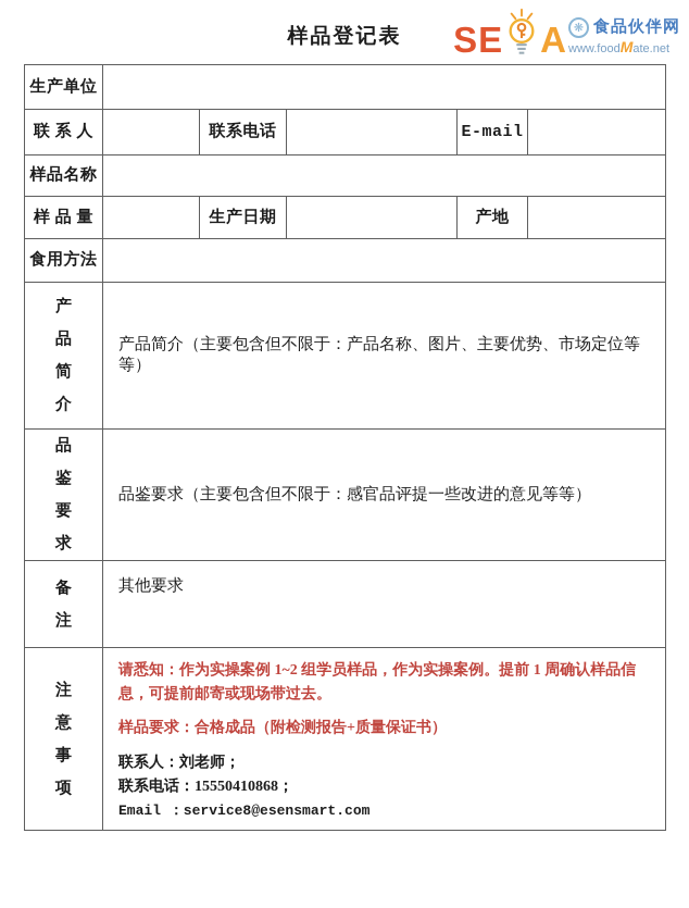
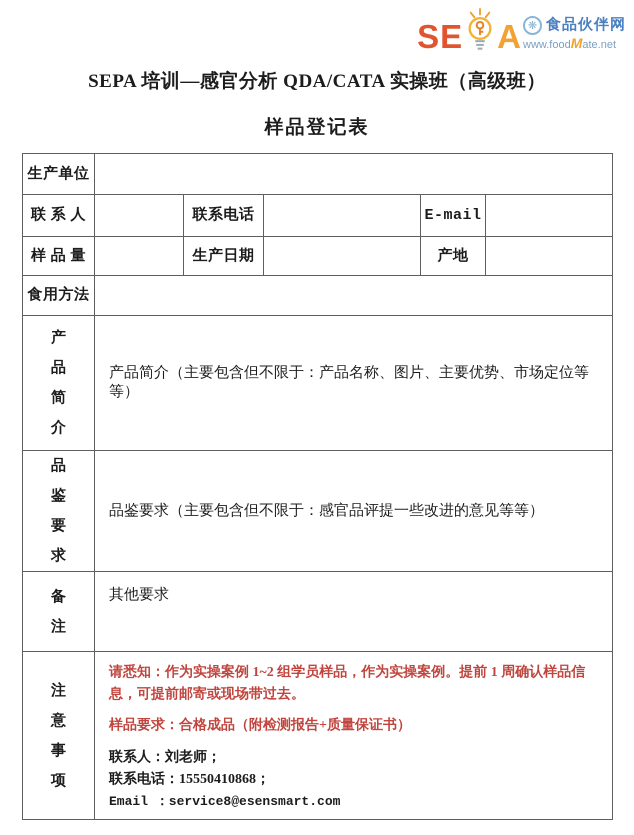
  SE
  A
  ❋
  食品伙伴网
  www.foodMate.net
+ SEPA 培训—感官分析 QDA/CATA 实操班（高级班）
  样品登记表
  生产单位
  联 系 人		联系电话		E-mail
- 样品名称
  样 品 量		生产日期		产地
  食用方法
  产品简介	产品简介（主要包含但不限于：产品名称、图片、主要优势、市场定位等等）
  品鉴要求	品鉴要求（主要包含但不限于：感官品评提一些改进的意见等等）
  备注	其他要求
  注意事项	请悉知：作为实操案例 1~2 组学员样品，作为实操案例。提前 1 周确认样品信息，可提前邮寄或现场带过去。 样品要求：合格成品（附检测报告+质量保证书） 联系人：刘老师； 联系电话：15550410868； Email ：service8@esensmart.com
